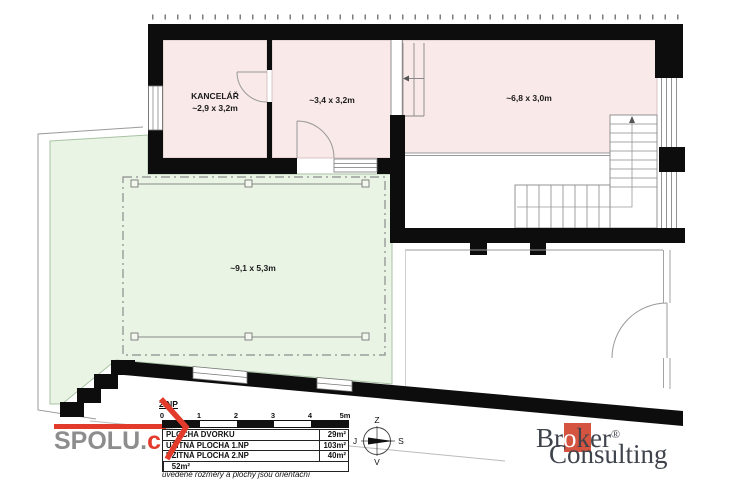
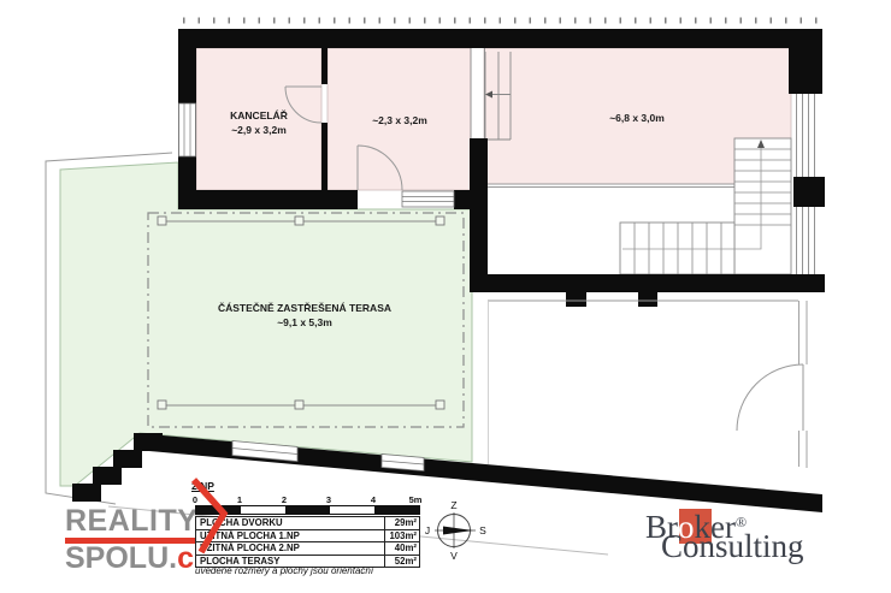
  KANCELÁŘ
  ~2,9 x 3,2m
- ~3,4 x 3,2m
+ ~2,3 x 3,2m
  ~6,8 x 3,0m
+ ČÁSTEČNĚ ZASTŘEŠENÁ TERASA
  ~9,1 x 5,3m
  2NP
  0
  1
  2
  3
  4
  5m
  PLCHA DVORKU
  29m²
  UTNÁ PLOCHA 1.NP
  103m²
  ŽITNÁ PLOCHA 2.NP
  40m²
+ PLOCHA TERASY
  52m²
  uvedené rozměry a plochy jsou orientační
  Z
  S
  V
  J
+ REALITY
  SPOLU.c
  Broker®
  Consulting
